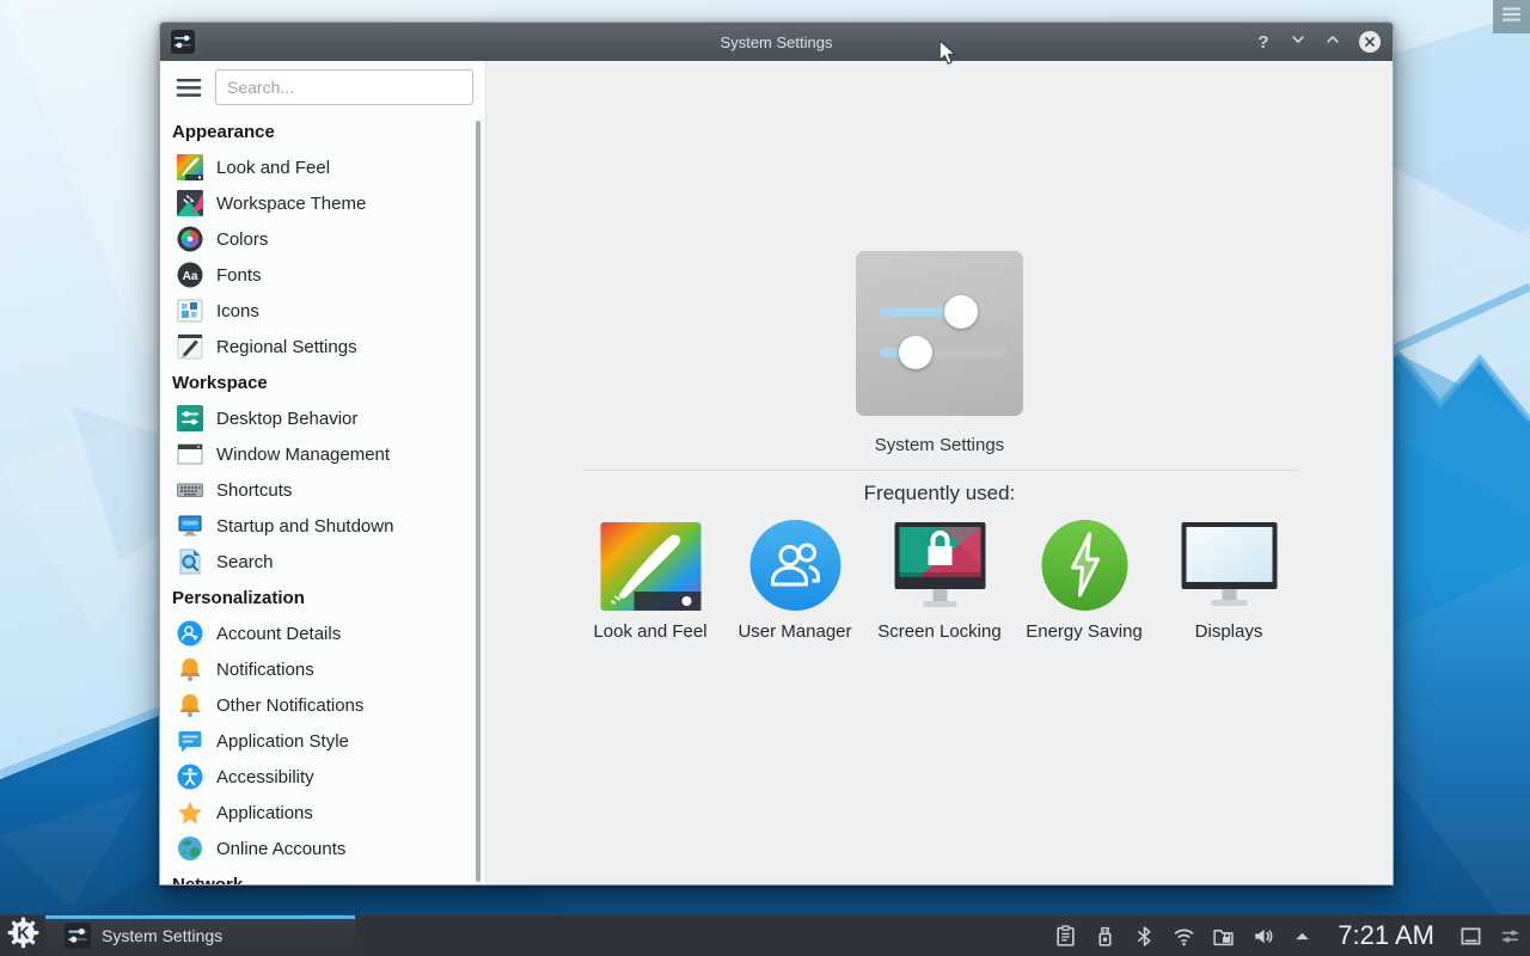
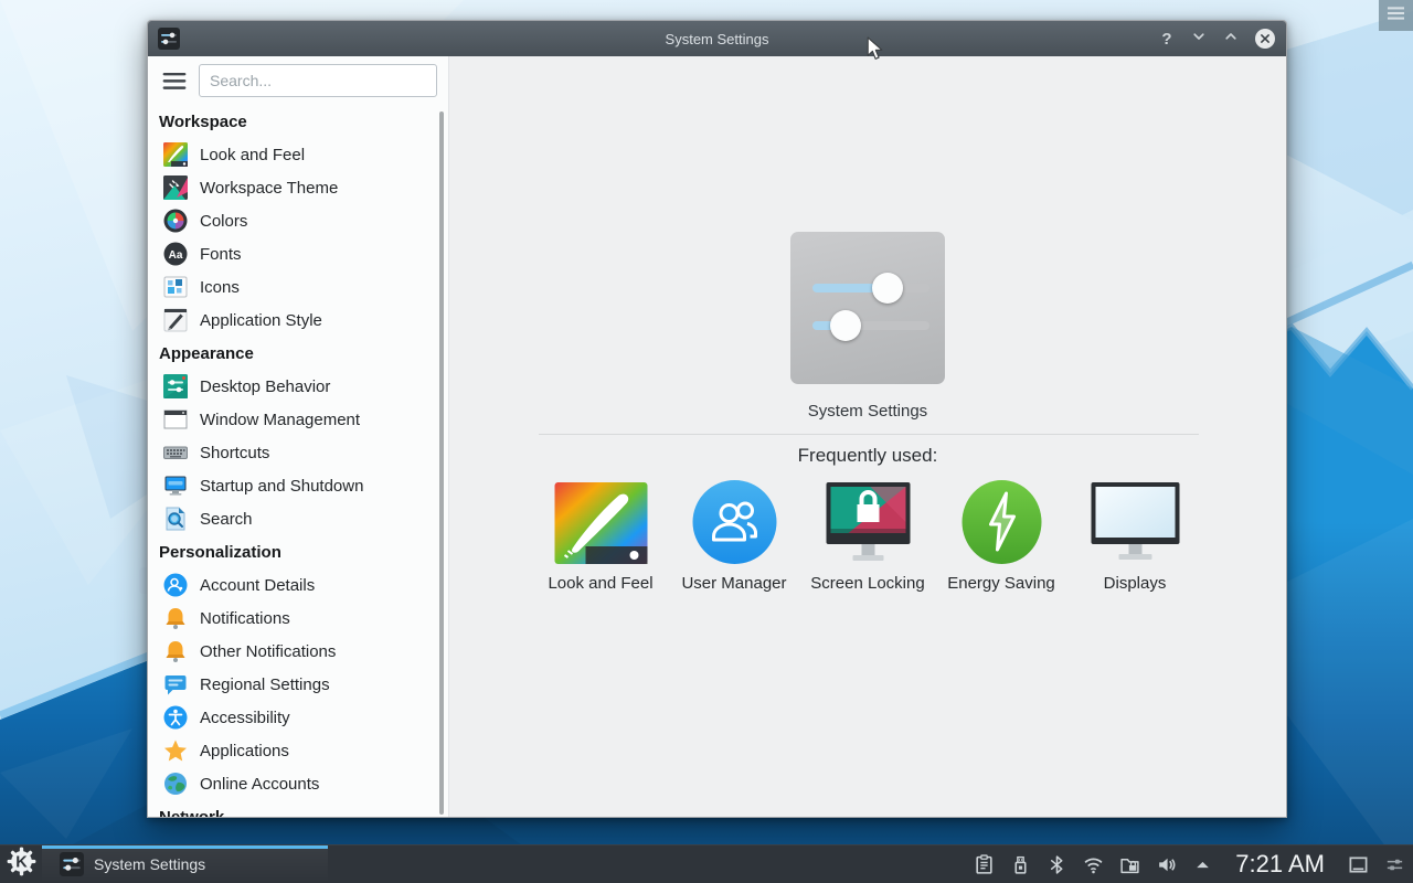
  System Settings
  ?
  Search...
- Appearance
+ Workspace
  Look and Feel
  Workspace Theme
  Colors
  Aa
  Fonts
  Icons
- Regional Settings
+ Application Style
- Workspace
+ Appearance
  Desktop Behavior
  Window Management
  Shortcuts
  Startup and Shutdown
  Search
  Personalization
  Account Details
  Notifications
  Other Notifications
- Application Style
+ Regional Settings
  Accessibility
  Applications
  Online Accounts
  System Settings
  Frequently used:
  Look and Feel
  User Manager
  Screen Locking
  Energy Saving
  Displays
  K
  System Settings
  7:21 AM
